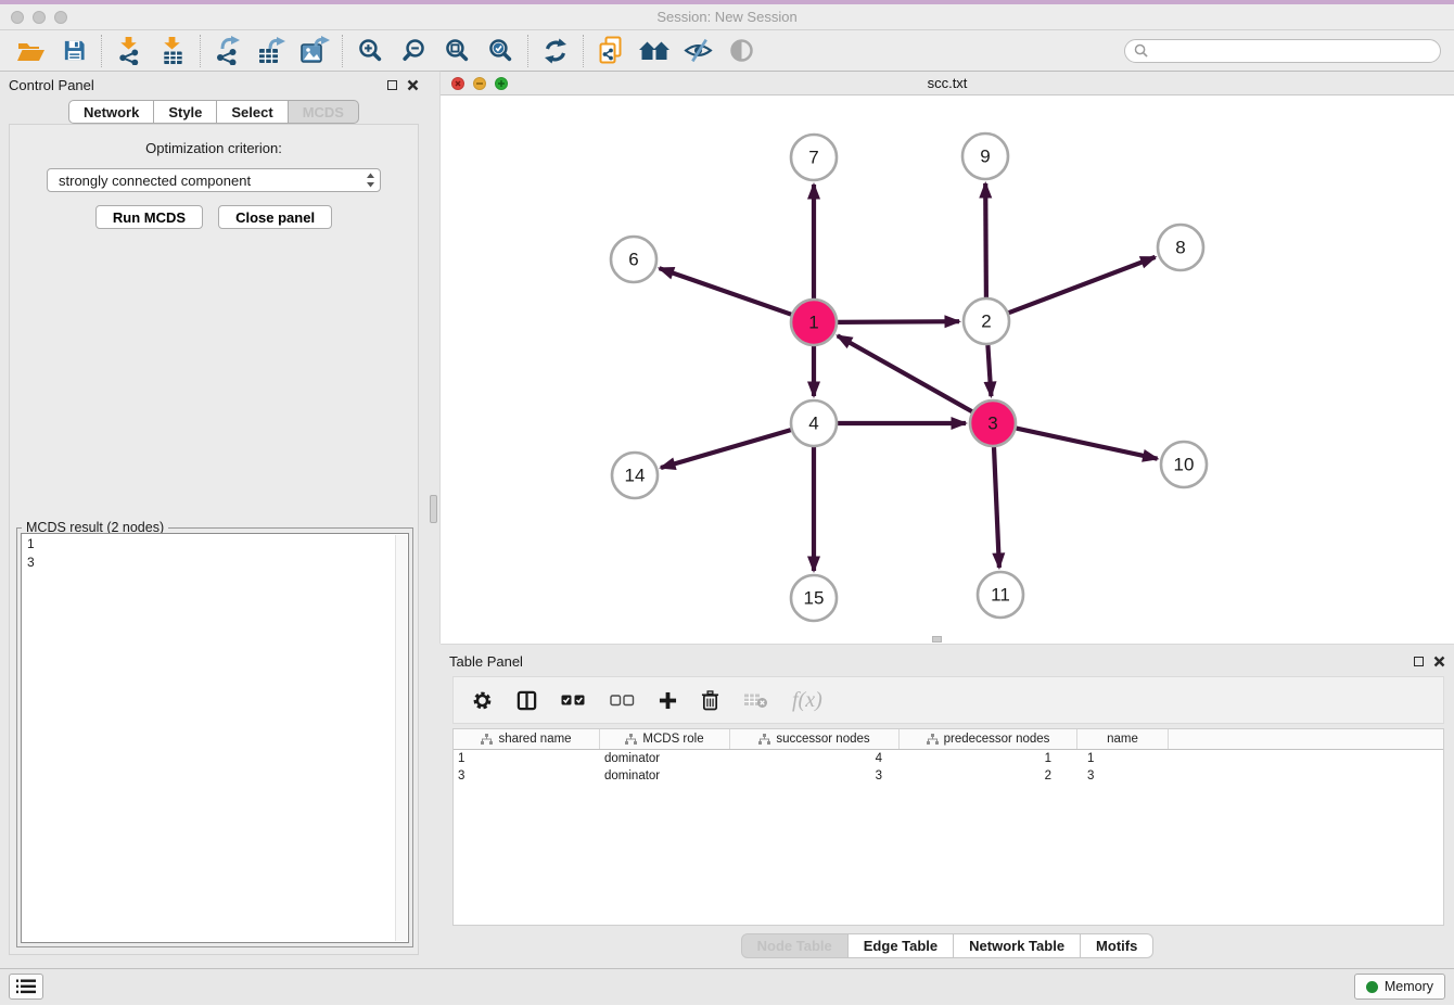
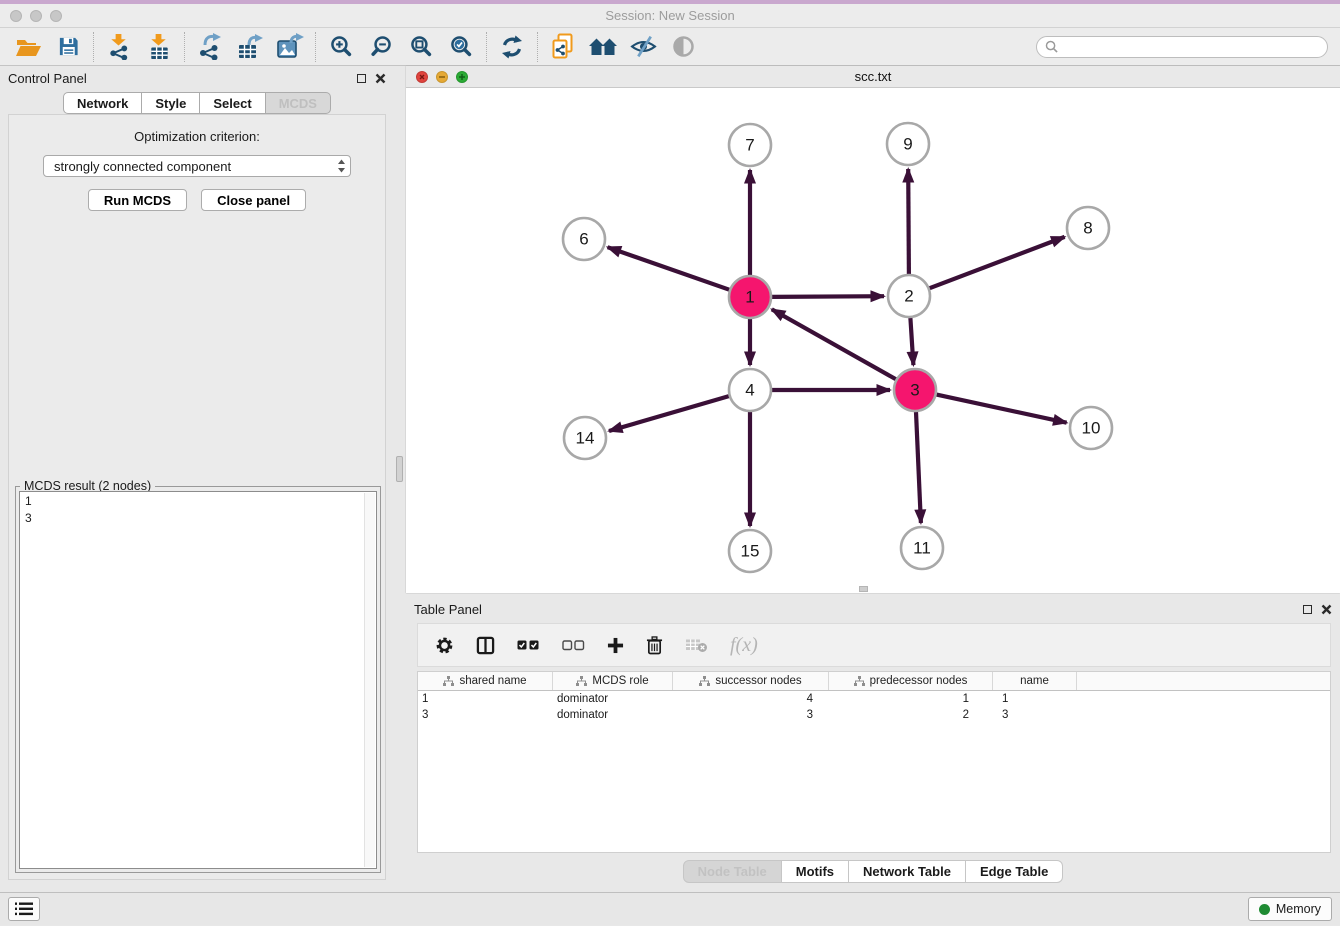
  Session: New Session
  Control Panel
  Network
  Style
  Select
  MCDS
  Optimization criterion:
  strongly connected component
  Run MCDS
  Close panel
  MCDS result (2 nodes)
  1
  3
  scc.txt
  7
  9
  6
  8
  1
  2
  4
  3
  14
  10
  15
  11
  Table Panel
  f(x)
  shared name
  MCDS role
  successor nodes
  predecessor nodes
  name
  1
  dominator
  4
  1
  1
  3
  dominator
  3
  2
  3
- Edge Table
+ Motifs
  Network Table
- Motifs
+ Edge Table
  Memory
